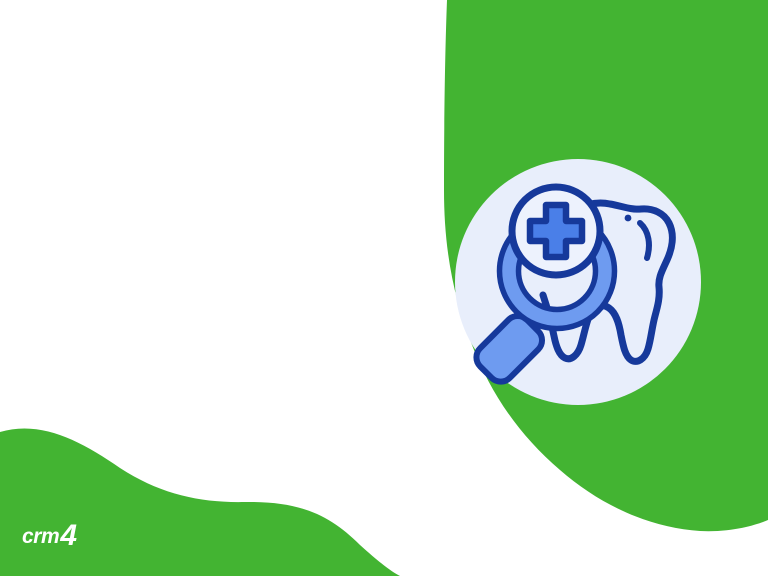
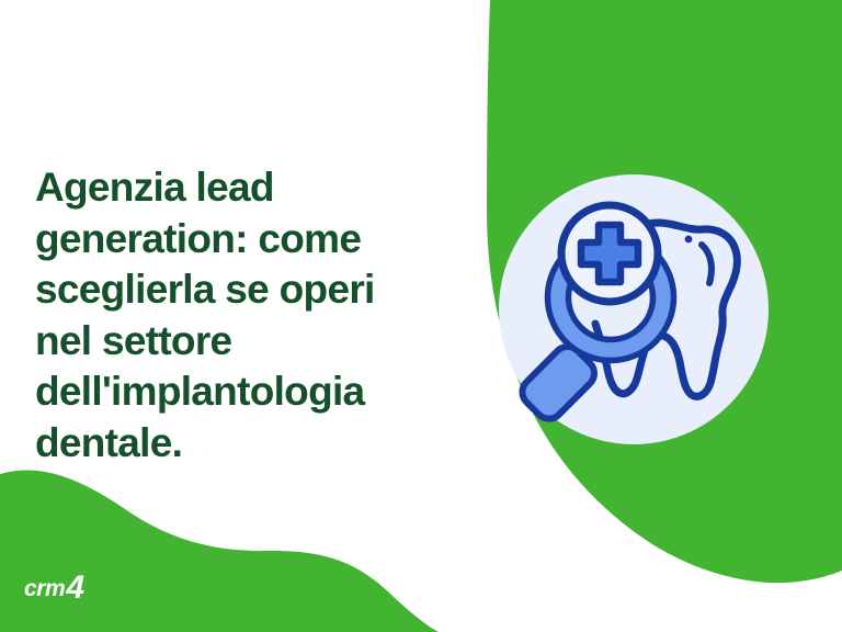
+ Agenzia lead
+ generation: come
+ sceglierla se operi
+ nel settore
+ dell'implantologia
+ dentale.
  crm
  4
